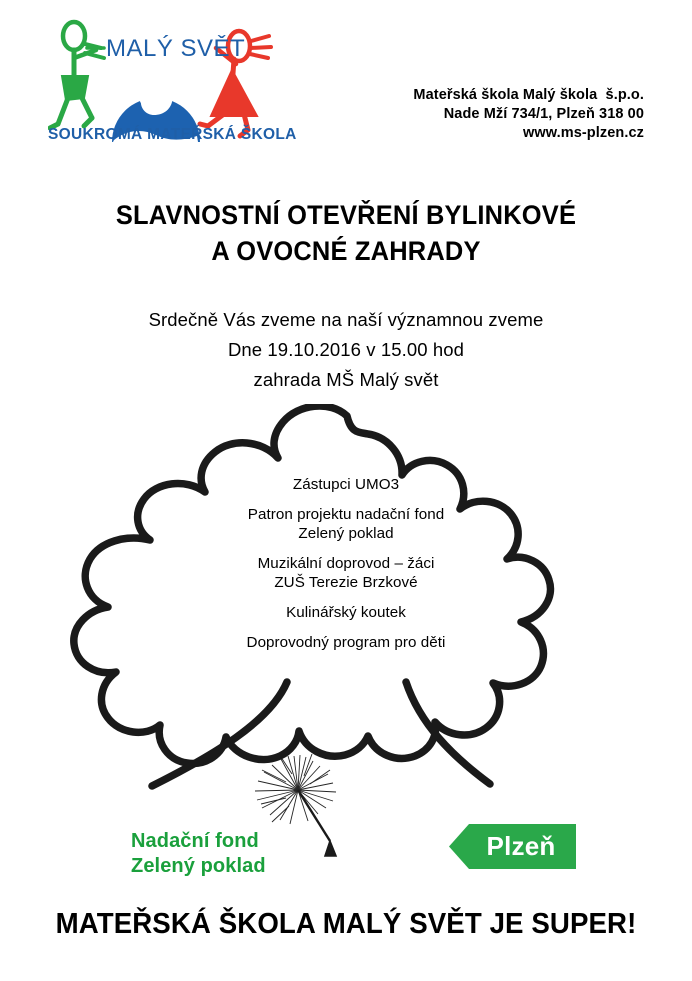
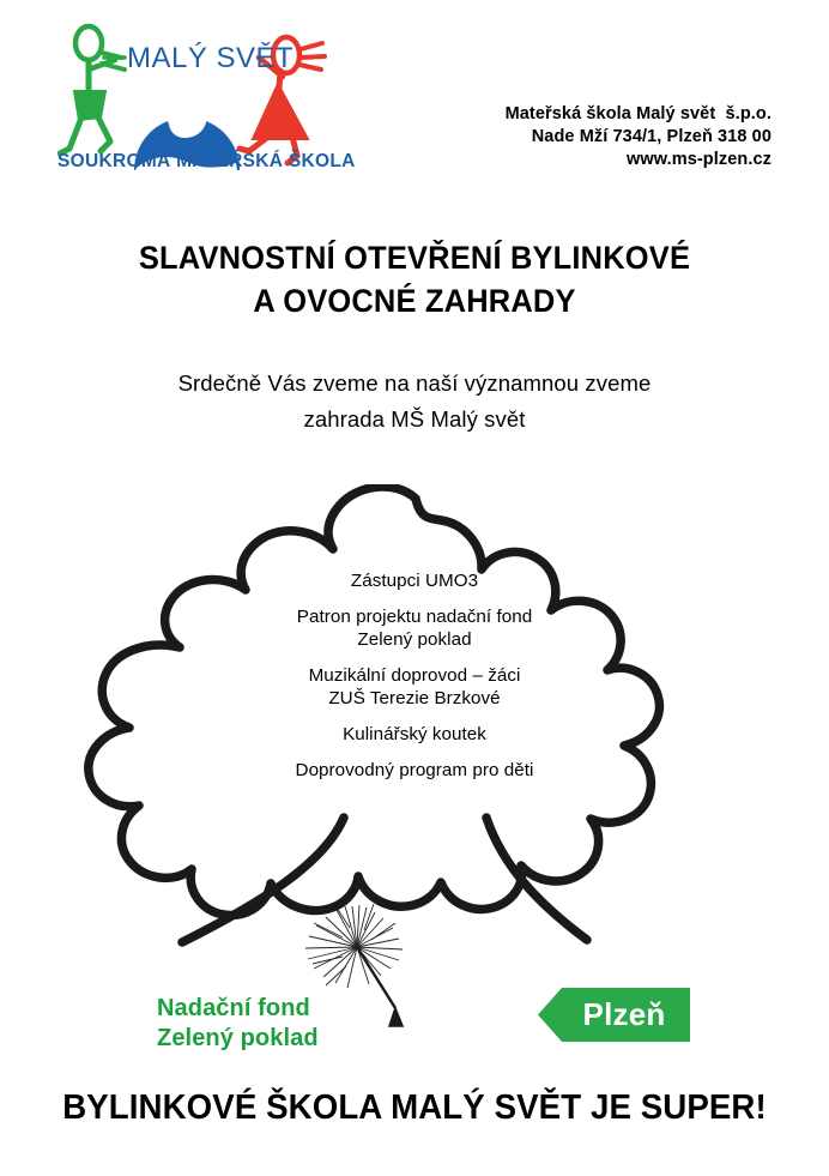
  MALÝ SVĚT
  SOUKROMÁ MATEŘSKÁ ŠKOLA
- Mateřská škola Malý škola š.p.o.
+ Mateřská škola Malý svět š.p.o.
  Nade Mží 734/1, Plzeň 318 00
  www.ms-plzen.cz
  SLAVNOSTNÍ OTEVŘENÍ BYLINKOVÉ
  A OVOCNÉ ZAHRADY
  Srdečně Vás zveme na naší významnou zveme
- Dne 19.10.2016 v 15.00 hod
  zahrada MŠ Malý svět
  Zástupci UMO3
  Patron projektu nadační fond
  Zelený poklad
  Muzikální doprovod – žáci
  ZUŠ Terezie Brzkové
  Kulinářský koutek
  Doprovodný program pro děti
  Nadační fond
  Zelený poklad
  Plzeň
- MATEŘSKÁ ŠKOLA MALÝ SVĚT JE SUPER!
+ BYLINKOVÉ ŠKOLA MALÝ SVĚT JE SUPER!
